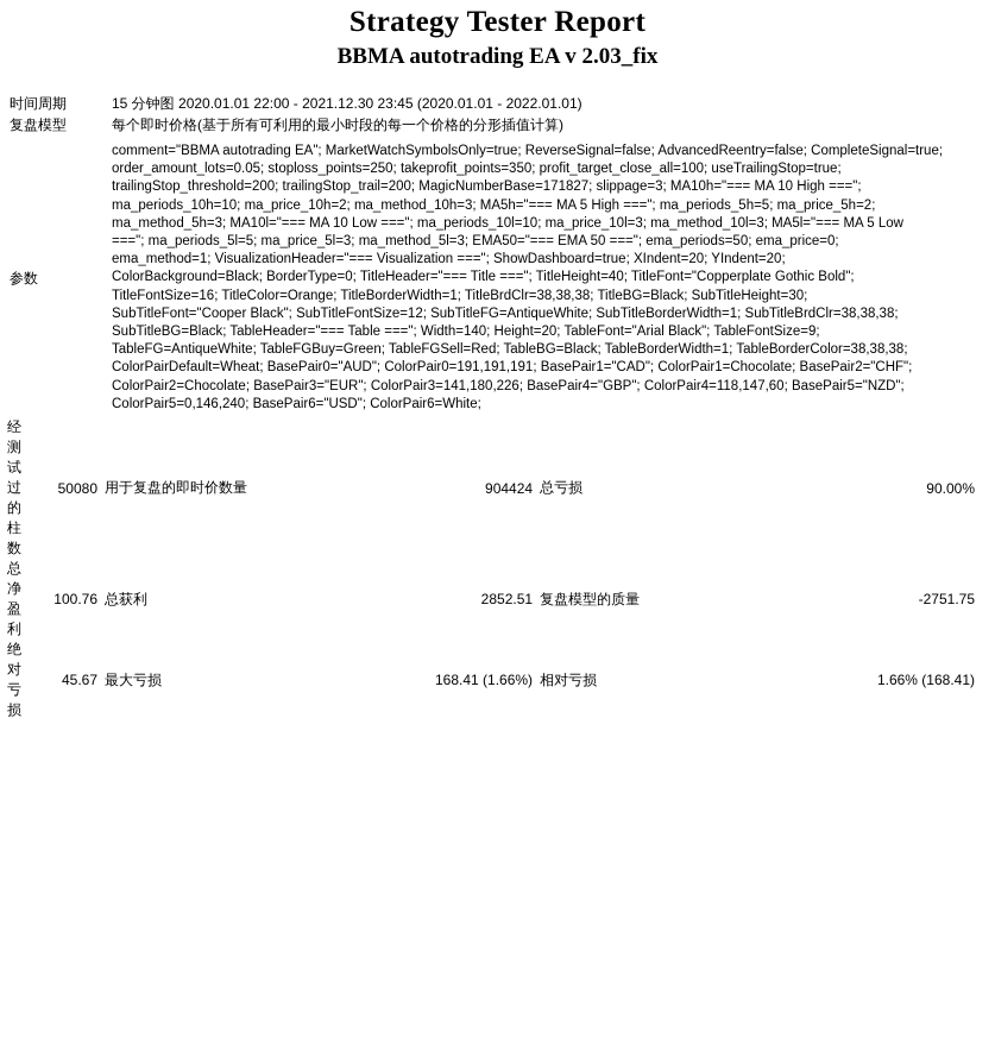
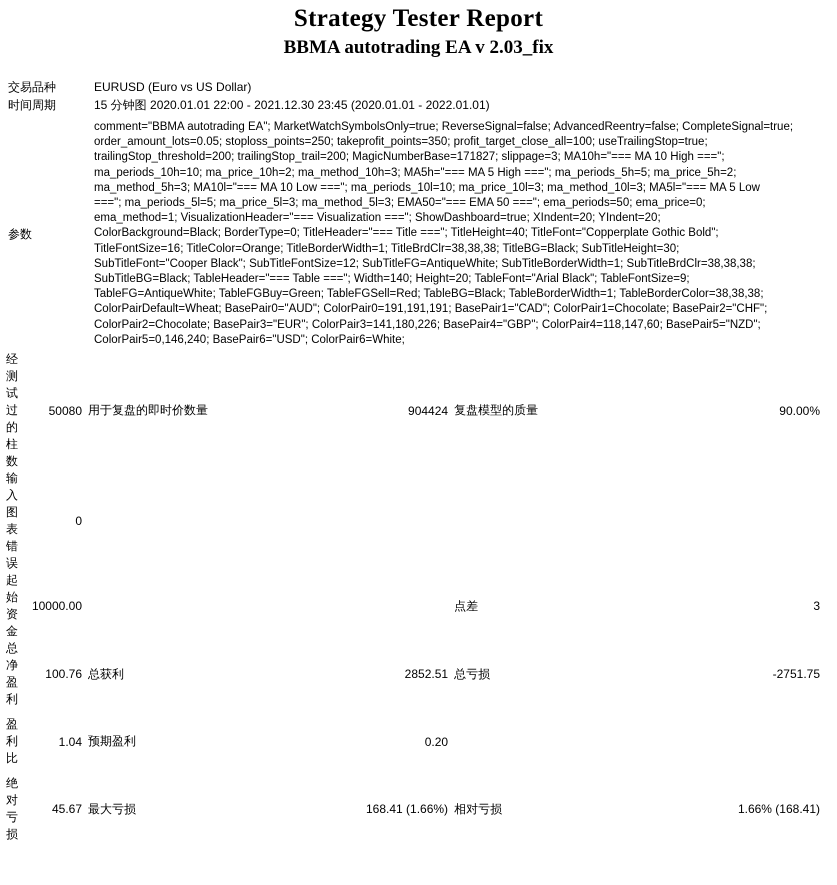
  Strategy Tester Report
  BBMA autotrading EA v 2.03_fix
+ 交易品种	EURUSD (Euro vs US Dollar)
  时间周期	15 分钟图 2020.01.01 22:00 - 2021.12.30 23:45 (2020.01.01 - 2022.01.01)
- 复盘模型	每个即时价格(基于所有可利用的最小时段的每一个价格的分形插值计算)
  参数	comment="BBMA autotrading EA"; MarketWatchSymbolsOnly=true; ReverseSignal=false; AdvancedReentry=false; CompleteSignal=true;order_amount_lots=0.05; stoploss_points=250; takeprofit_points=350; profit_target_close_all=100; useTrailingStop=true;trailingStop_threshold=200; trailingStop_trail=200; MagicNumberBase=171827; slippage=3; MA10h="=== MA 10 High ===";ma_periods_10h=10; ma_price_10h=2; ma_method_10h=3; MA5h="=== MA 5 High ==="; ma_periods_5h=5; ma_price_5h=2;ma_method_5h=3; MA10l="=== MA 10 Low ==="; ma_periods_10l=10; ma_price_10l=3; ma_method_10l=3; MA5l="=== MA 5 Low==="; ma_periods_5l=5; ma_price_5l=3; ma_method_5l=3; EMA50="=== EMA 50 ==="; ema_periods=50; ema_price=0;ema_method=1; VisualizationHeader="=== Visualization ==="; ShowDashboard=true; XIndent=20; YIndent=20;ColorBackground=Black; BorderType=0; TitleHeader="=== Title ==="; TitleHeight=40; TitleFont="Copperplate Gothic Bold";TitleFontSize=16; TitleColor=Orange; TitleBorderWidth=1; TitleBrdClr=38,38,38; TitleBG=Black; SubTitleHeight=30;SubTitleFont="Cooper Black"; SubTitleFontSize=12; SubTitleFG=AntiqueWhite; SubTitleBorderWidth=1; SubTitleBrdClr=38,38,38;SubTitleBG=Black; TableHeader="=== Table ==="; Width=140; Height=20; TableFont="Arial Black"; TableFontSize=9;TableFG=AntiqueWhite; TableFGBuy=Green; TableFGSell=Red; TableBG=Black; TableBorderWidth=1; TableBorderColor=38,38,38;ColorPairDefault=Wheat; BasePair0="AUD"; ColorPair0=191,191,191; BasePair1="CAD"; ColorPair1=Chocolate; BasePair2="CHF";ColorPair2=Chocolate; BasePair3="EUR"; ColorPair3=141,180,226; BasePair4="GBP"; ColorPair4=118,147,60; BasePair5="NZD";ColorPair5=0,146,240; BasePair6="USD"; ColorPair6=White;
- 经测试过的柱数	50080	用于复盘的即时价数量	904424	总亏损	90.00%
+ 经测试过的柱数	50080	用于复盘的即时价数量	904424	复盘模型的质量	90.00%
+ 输入图表错误	0
+ 起始资金	10000.00			点差	3
- 总净盈利	100.76	总获利	2852.51	复盘模型的质量	-2751.75
+ 总净盈利	100.76	总获利	2852.51	总亏损	-2751.75
+ 盈利比	1.04	预期盈利	0.20
  绝对亏损	45.67	最大亏损	168.41 (1.66%)	相对亏损	1.66% (168.41)
